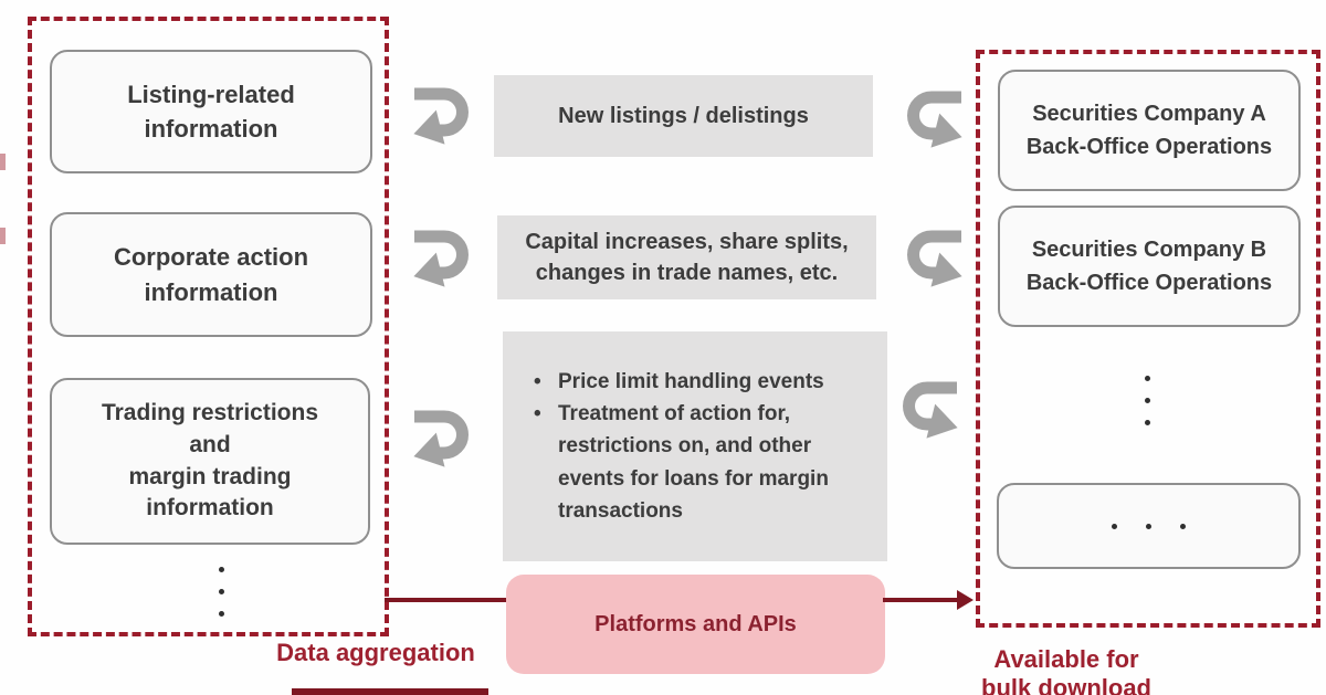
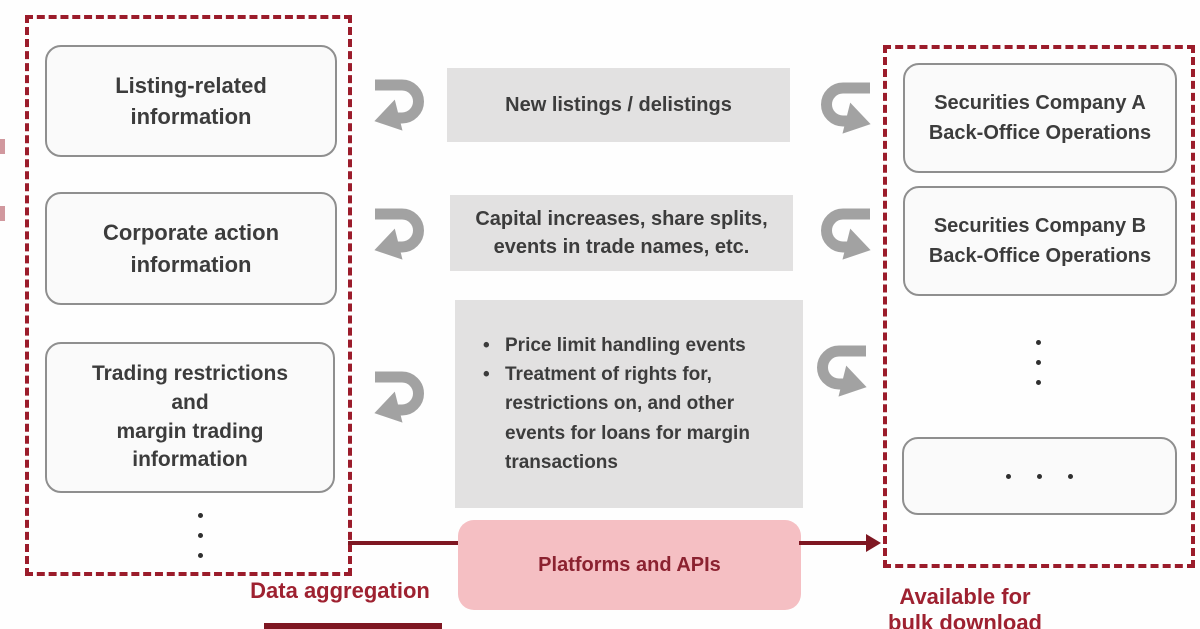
  Listing-related
  information
  Corporate action
  information
  Trading restrictions
  and
  margin trading
  information
  New listings / delistings
  Capital increases, share splits,
- changes in trade names, etc.
+ events in trade names, etc.
  Price limit handling events
- Treatment of action for, restrictions on, and other events for loans for margin transactions
+ Treatment of rights for, restrictions on, and other events for loans for margin transactions
  Securities Company A
  Back-Office Operations
  Securities Company B
  Back-Office Operations
  Platforms and APIs
  Data aggregation
  Available for
  bulk download
